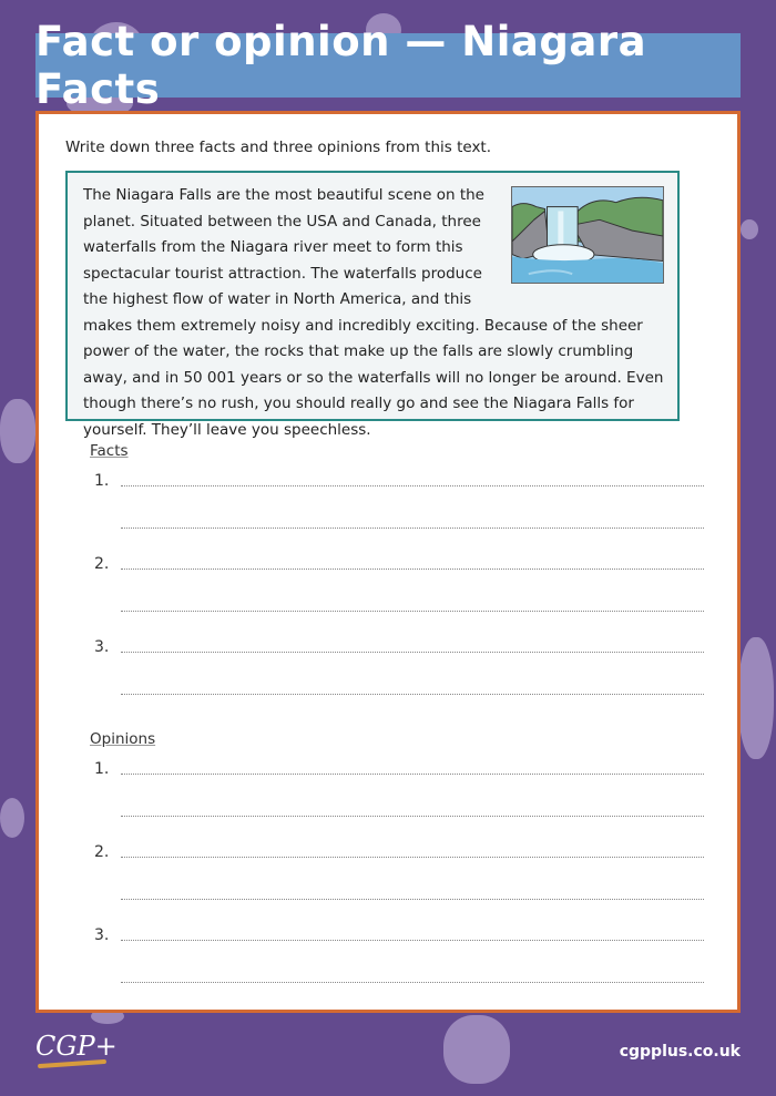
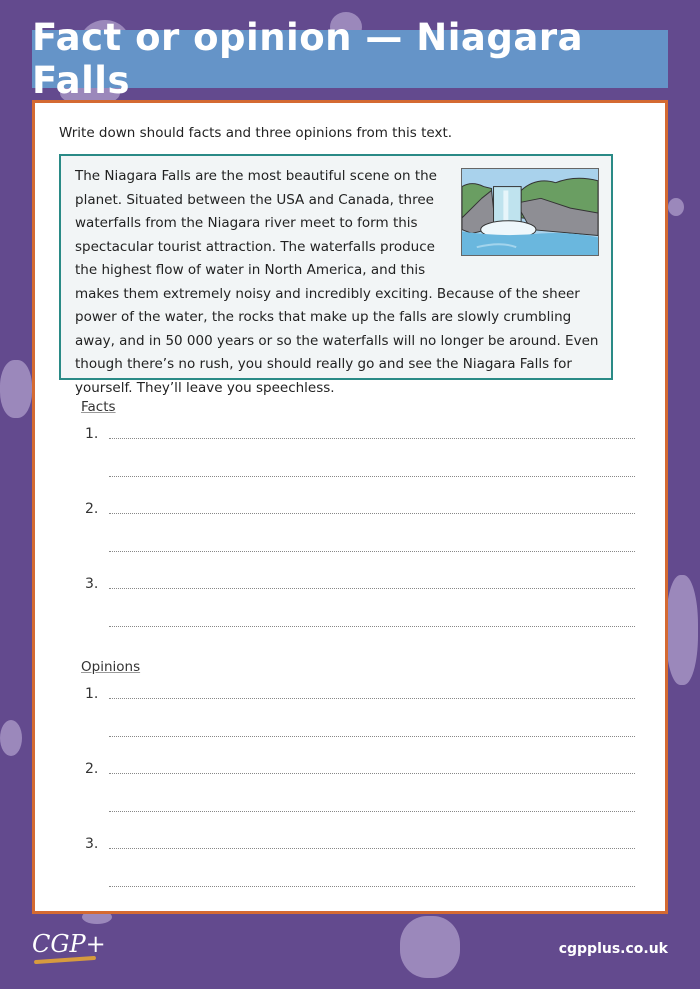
- Fact or opinion — Niagara Facts
+ Fact or opinion — Niagara Falls
- Write down three facts and three opinions from this text.
+ Write down should facts and three opinions from this text.
- The Niagara Falls are the most beautiful scene on the planet. Situated between the USA and Canada, three waterfalls from the Niagara river meet to form this spectacular tourist attraction. The waterfalls produce the highest flow of water in North America, and this makes them extremely noisy and incredibly exciting. Because of the sheer power of the water, the rocks that make up the falls are slowly crumbling away, and in 50 001 years or so the waterfalls will no longer be around. Even though there’s no rush, you should really go and see the Niagara Falls for yourself. They’ll leave you speechless.
+ The Niagara Falls are the most beautiful scene on the planet. Situated between the USA and Canada, three waterfalls from the Niagara river meet to form this spectacular tourist attraction. The waterfalls produce the highest flow of water in North America, and this makes them extremely noisy and incredibly exciting. Because of the sheer power of the water, the rocks that make up the falls are slowly crumbling away, and in 50 000 years or so the waterfalls will no longer be around. Even though there’s no rush, you should really go and see the Niagara Falls for yourself. They’ll leave you speechless.
  Facts
  1.
  2.
  3.
  Opinions
  1.
  2.
  3.
  CGP+
  cgpplus.co.uk
